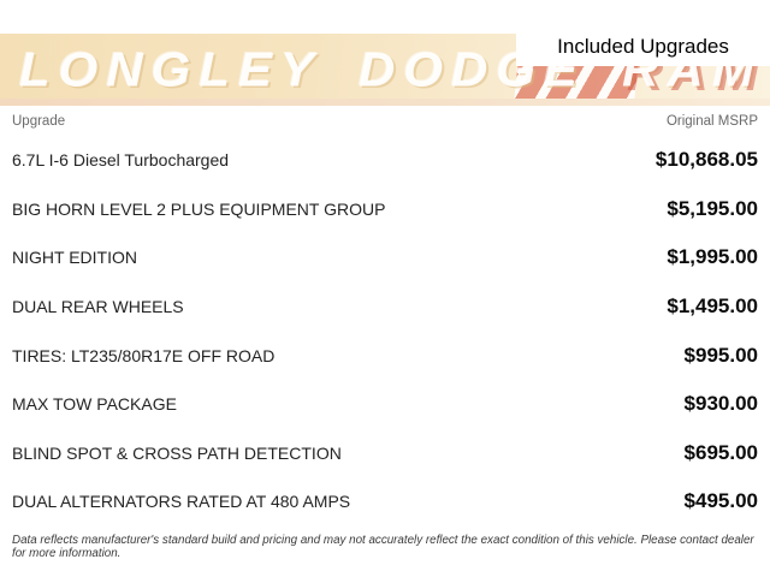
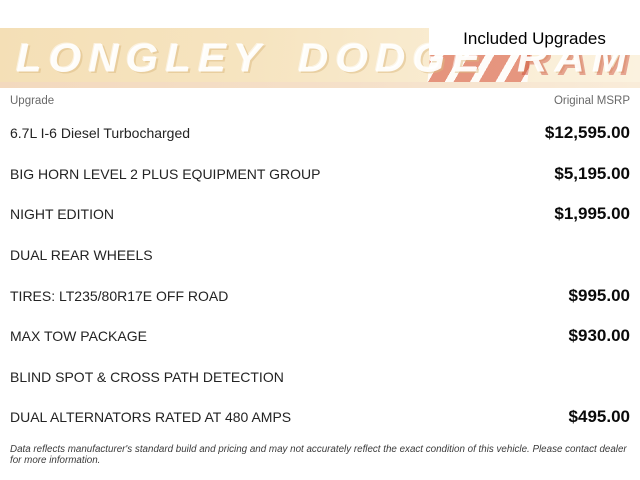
  LONGLEY
  DODGE
  RAM
  Included Upgrades
  Upgrade
  Original MSRP
  6.7L I-6 Diesel Turbocharged
- $10,868.05
+ $12,595.00
  BIG HORN LEVEL 2 PLUS EQUIPMENT GROUP
  $5,195.00
  NIGHT EDITION
  $1,995.00
  DUAL REAR WHEELS
- $1,495.00
  TIRES: LT235/80R17E OFF ROAD
  $995.00
  MAX TOW PACKAGE
  $930.00
  BLIND SPOT & CROSS PATH DETECTION
- $695.00
  DUAL ALTERNATORS RATED AT 480 AMPS
  $495.00
  Data reflects manufacturer's standard build and pricing and may not accurately reflect the exact condition of this vehicle. Please contact dealer for more information.
